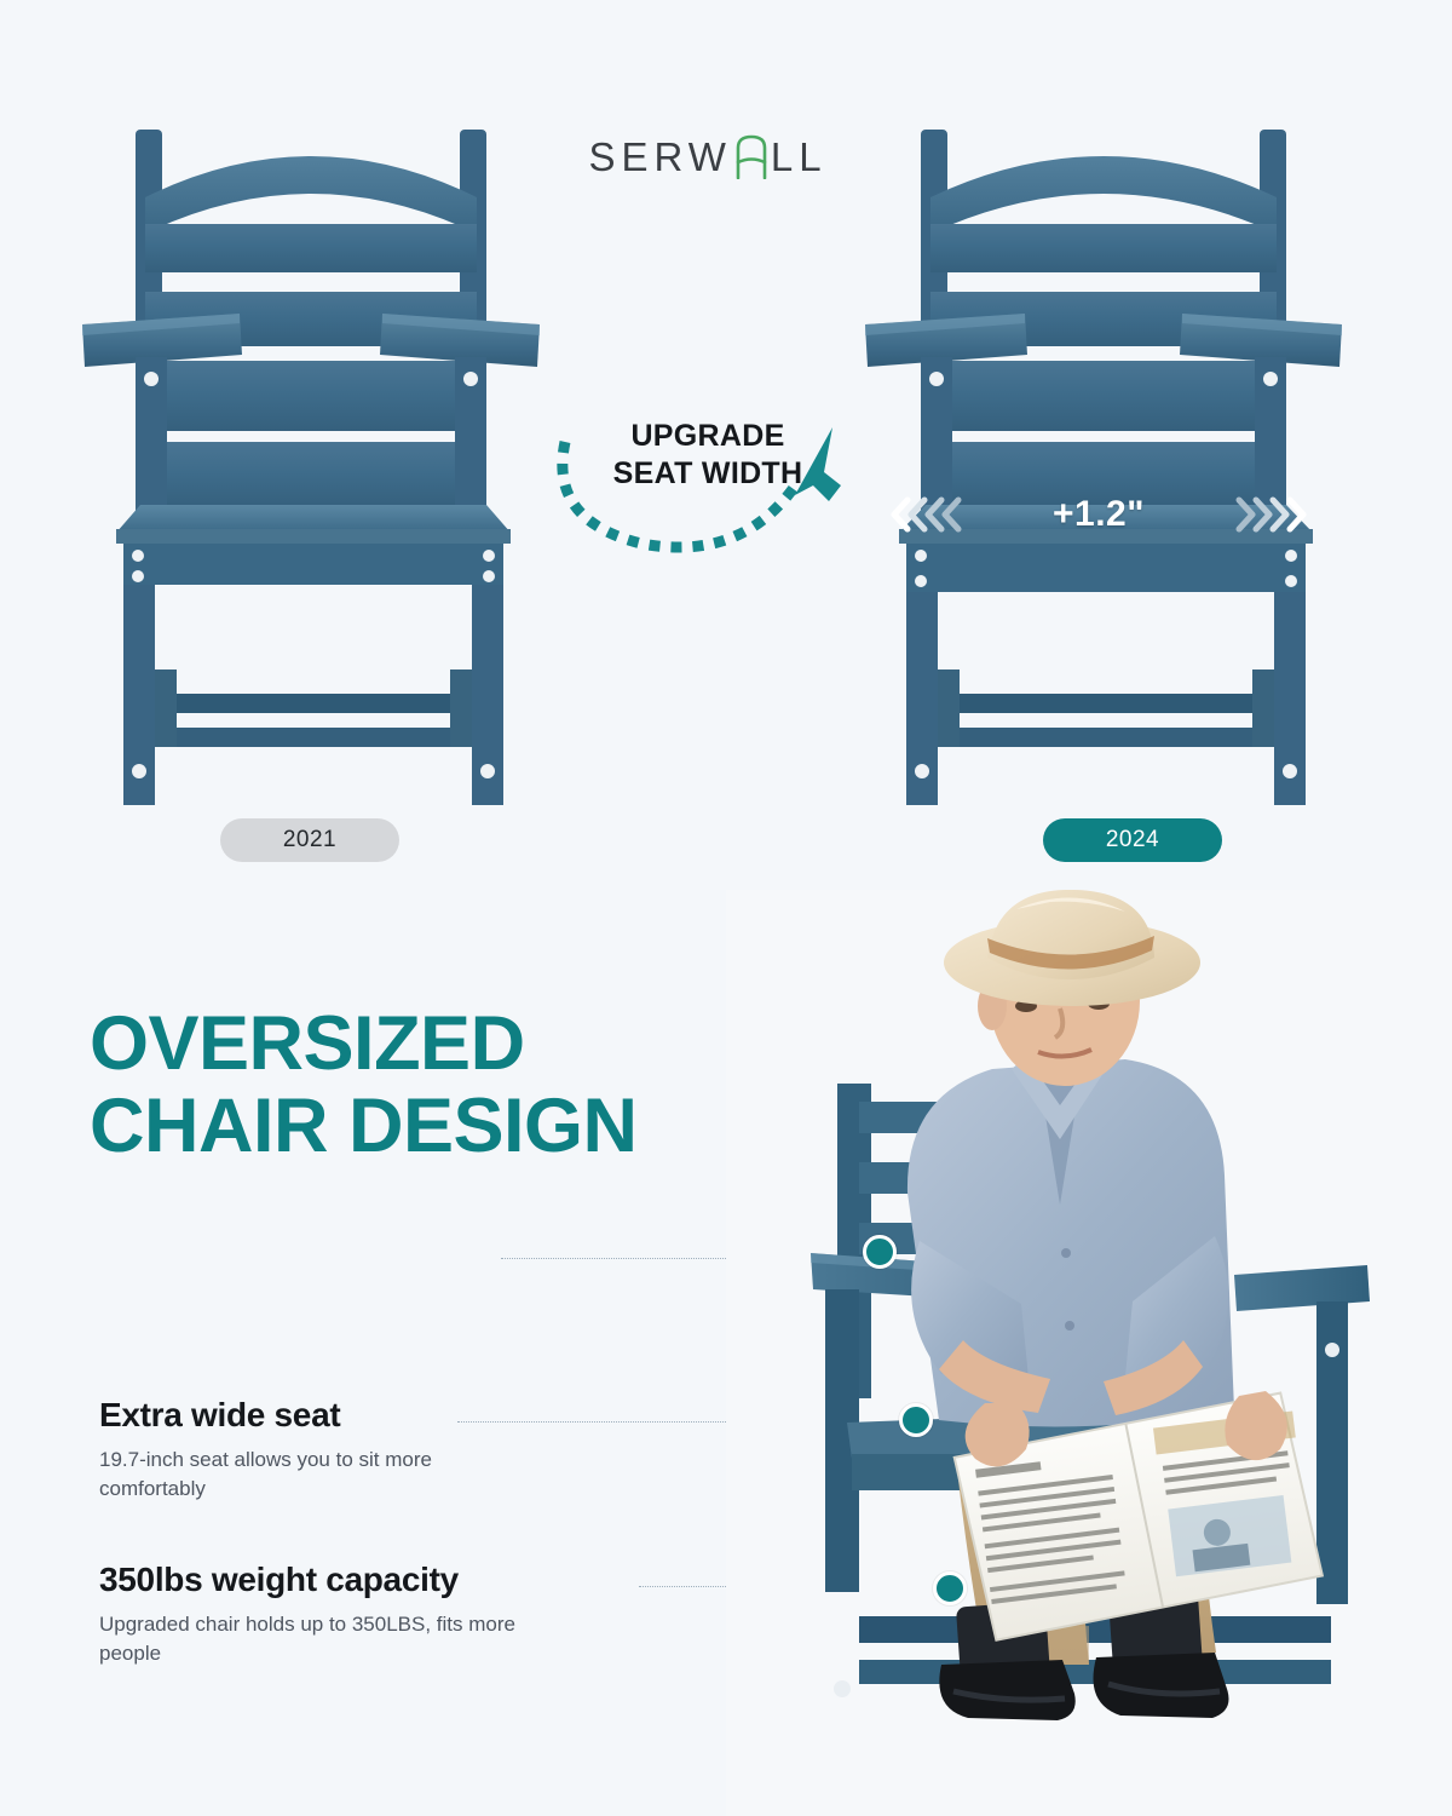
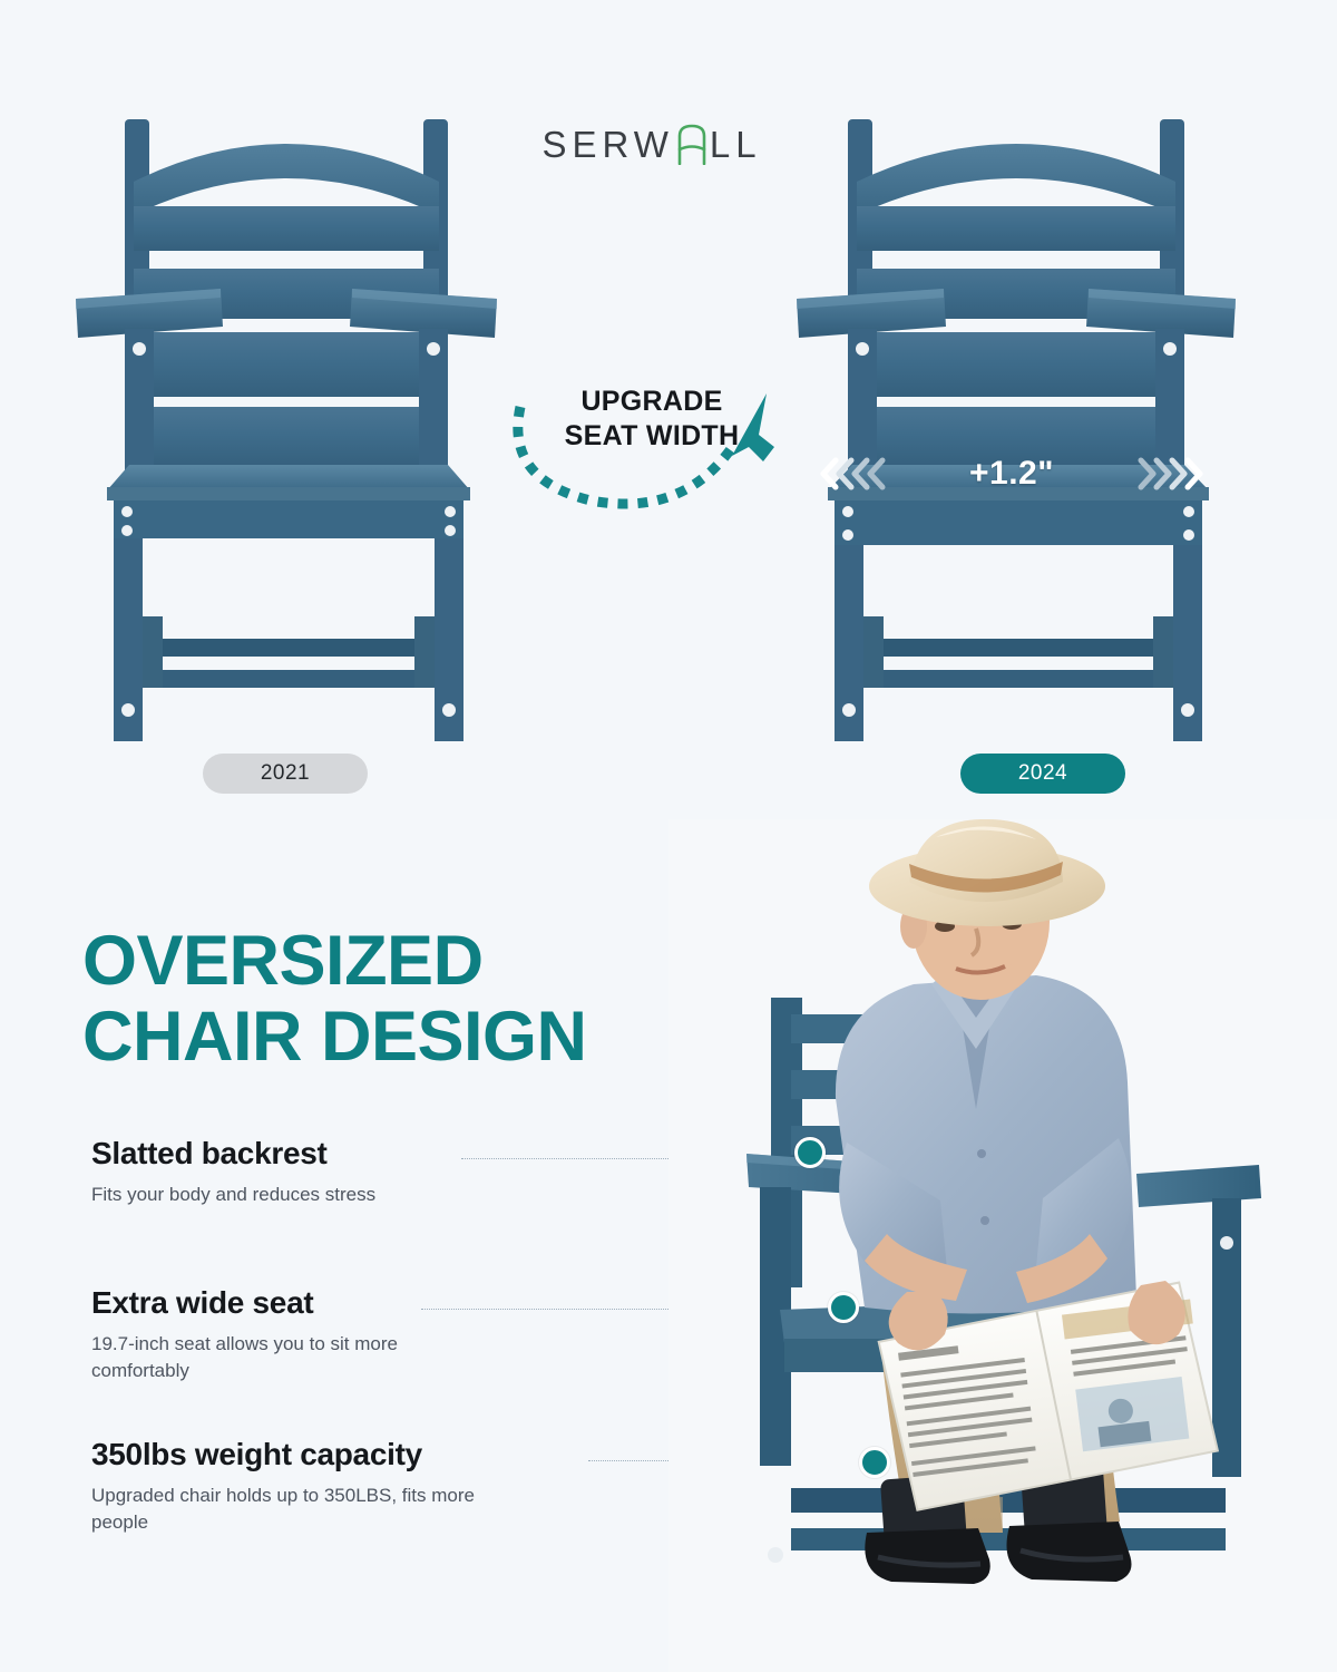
  SERW
  LL
  +1.2"
  UPGRADE
  SEAT WIDTH
  2021
  2024
  OVERSIZED
  CHAIR DESIGN
+ Slatted backrest
+ Fits your body and reduces stress
  Extra wide seat
  19.7-inch seat allows you to sit more comfortably
  350lbs weight capacity
  Upgraded chair holds up to 350LBS, fits more people
